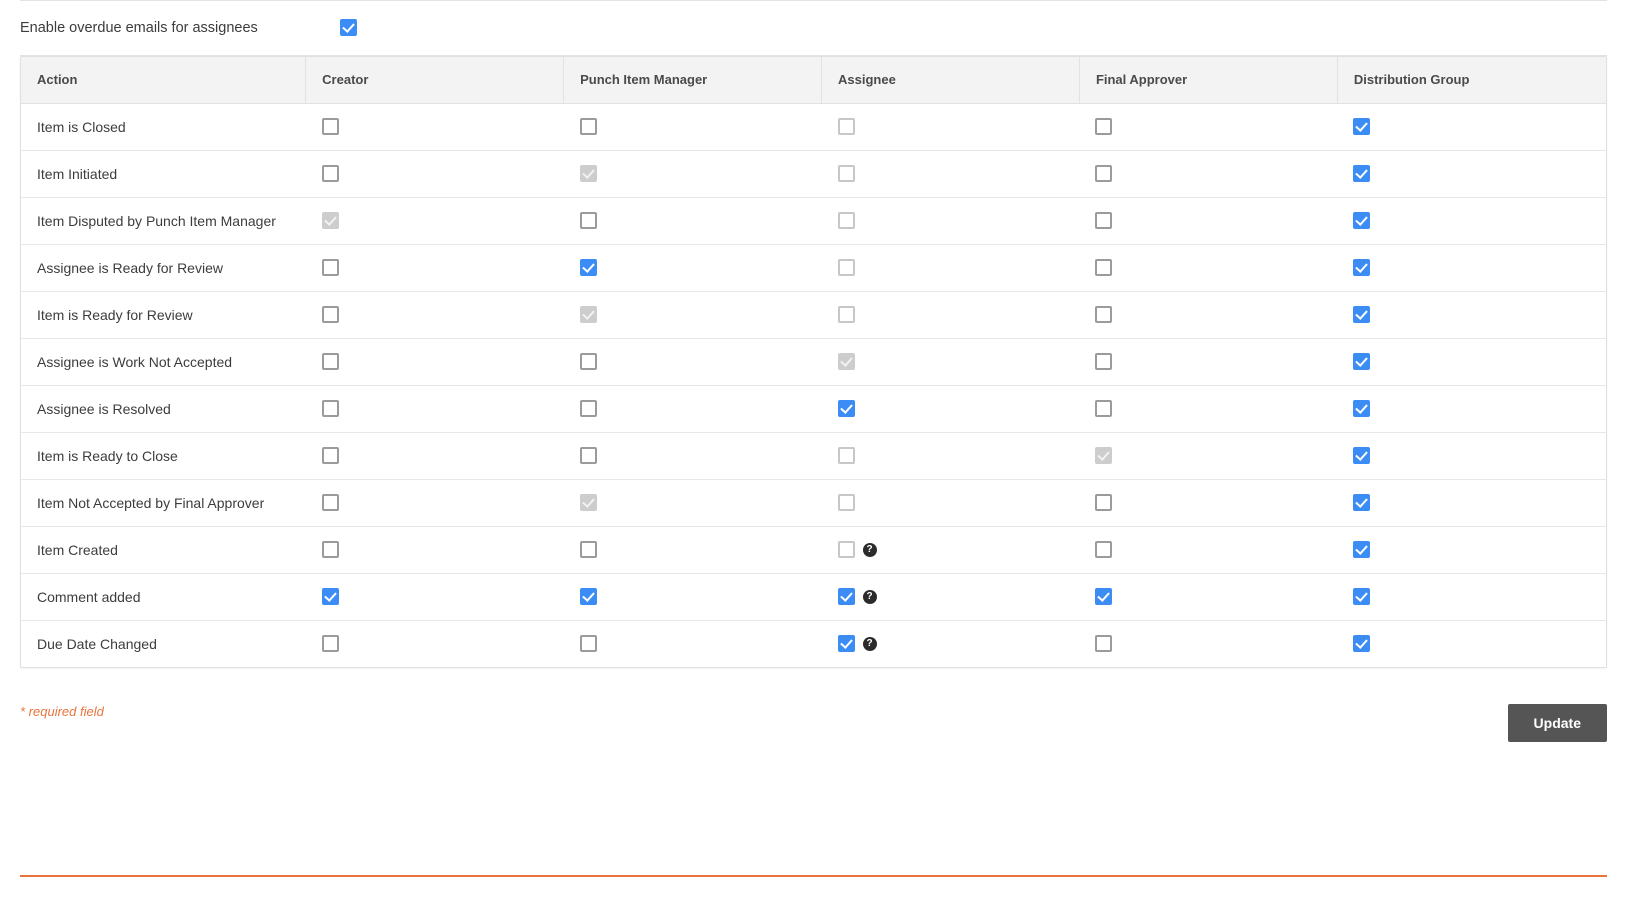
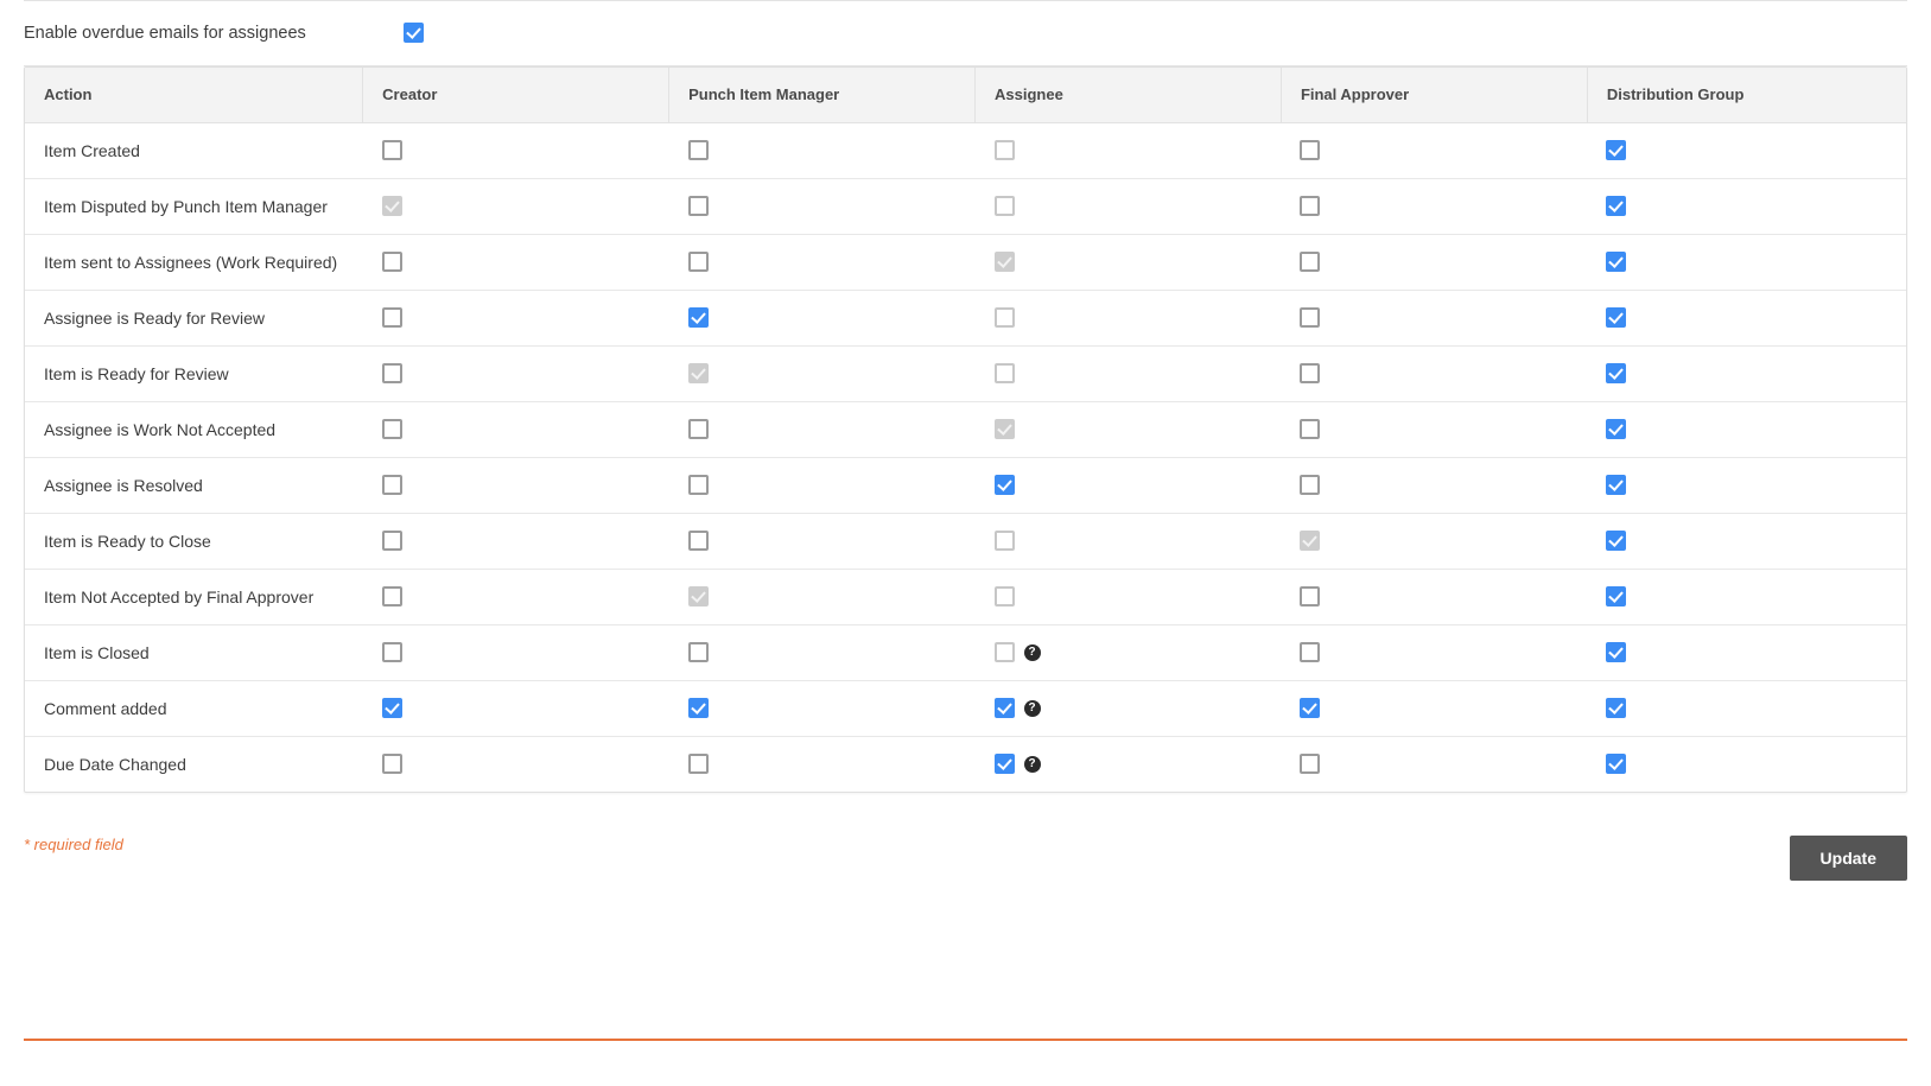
  Enable overdue emails for assignees
  Action	Creator	Punch Item Manager	Assignee	Final Approver	Distribution Group
- Item is Closed
+ Item Created
- Item Initiated
  Item Disputed by Punch Item Manager
+ Item sent to Assignees (Work Required)
  Assignee is Ready for Review
  Item is Ready for Review
  Assignee is Work Not Accepted
  Assignee is Resolved
  Item is Ready to Close
  Item Not Accepted by Final Approver
- Item Created			?
+ Item is Closed			?
  Comment added			?
  Due Date Changed			?
  * required field
  Update
